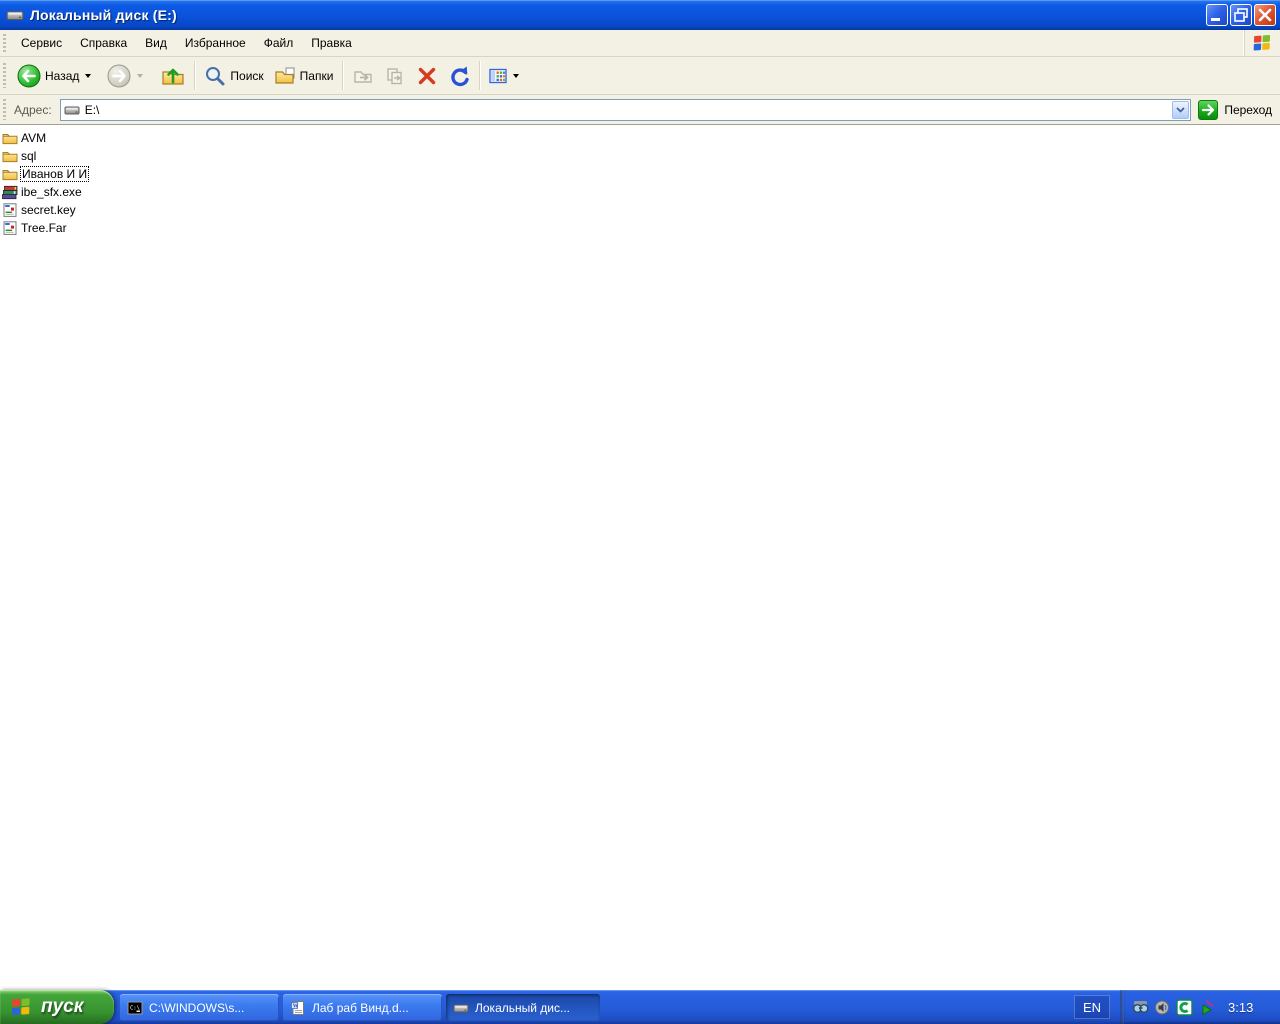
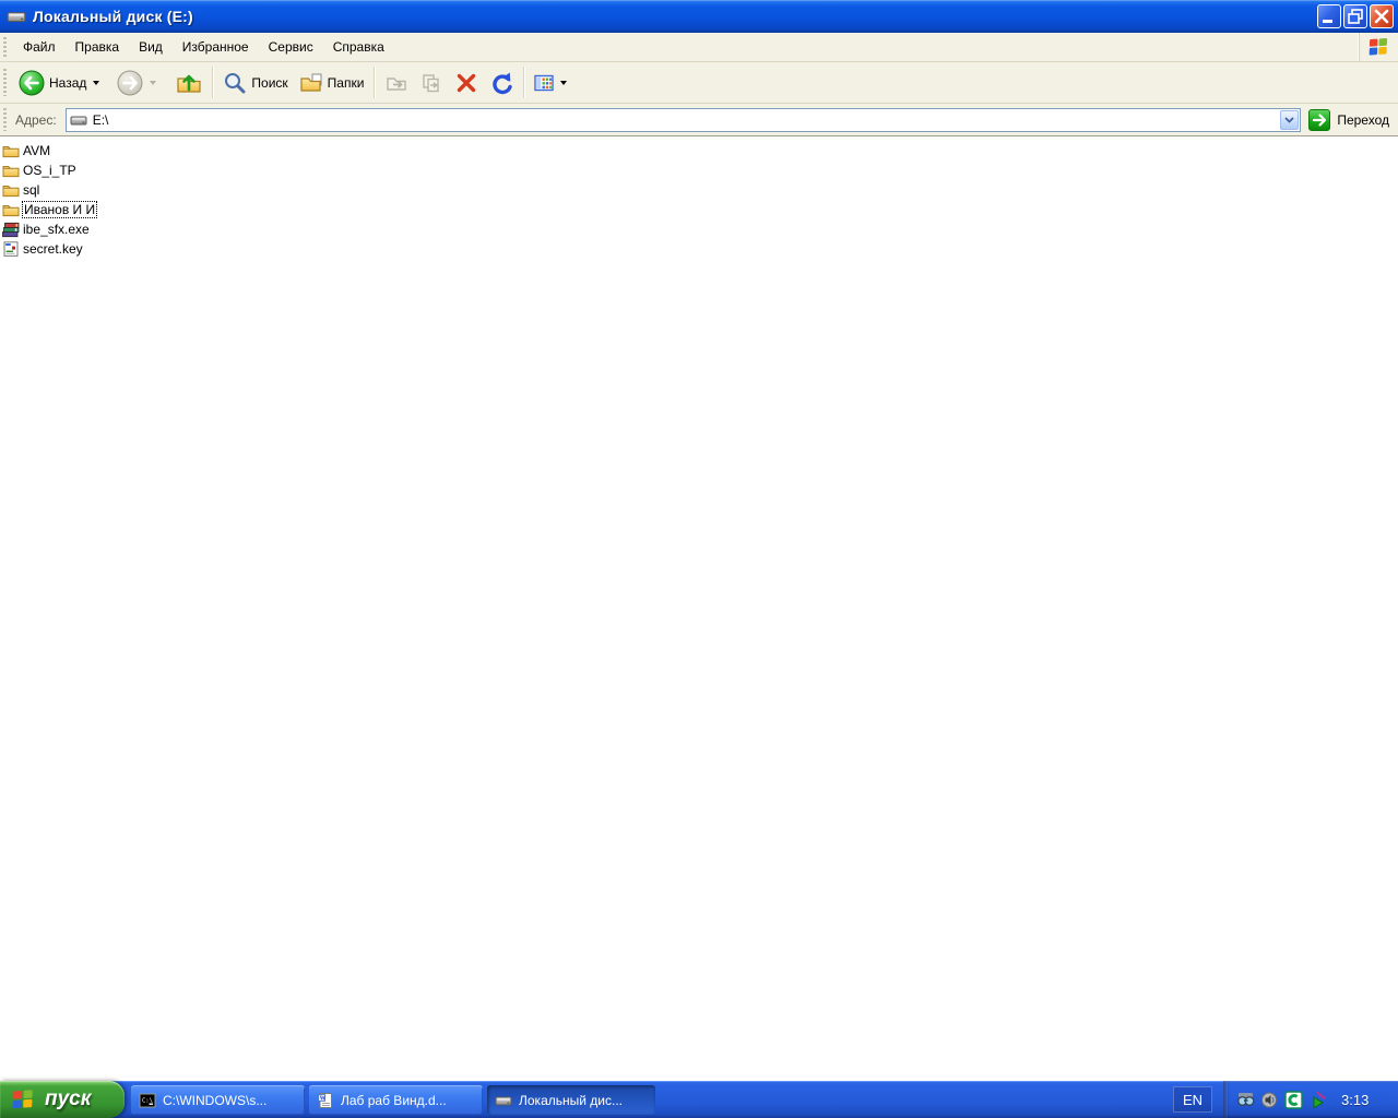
  Локальный диск (E:)
- Сервис
+ Файл
- Справка
+ Правка
  Вид
  Избранное
- Файл
+ Сервис
- Правка
+ Справка
  Назад
  Поиск
  Папки
  Адрес:
  E:\
  Переход
  AVM
+ OS_i_TP
  sql
  Иванов И И
  ibe_sfx.exe
  secret.key
- Tree.Far
  пуск
  C:\WINDOWS\s...
  Лаб раб Винд.d...
  Локальный дис...
  EN
  3:13
